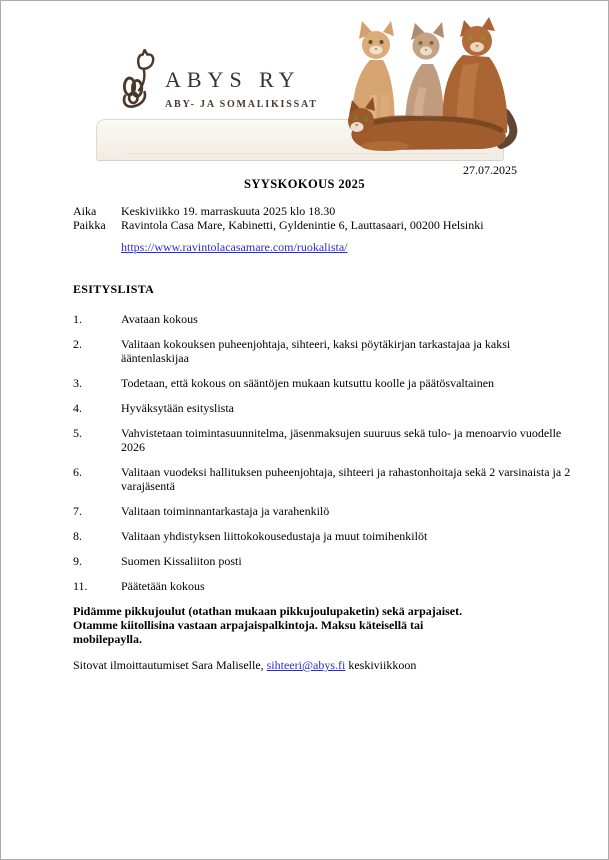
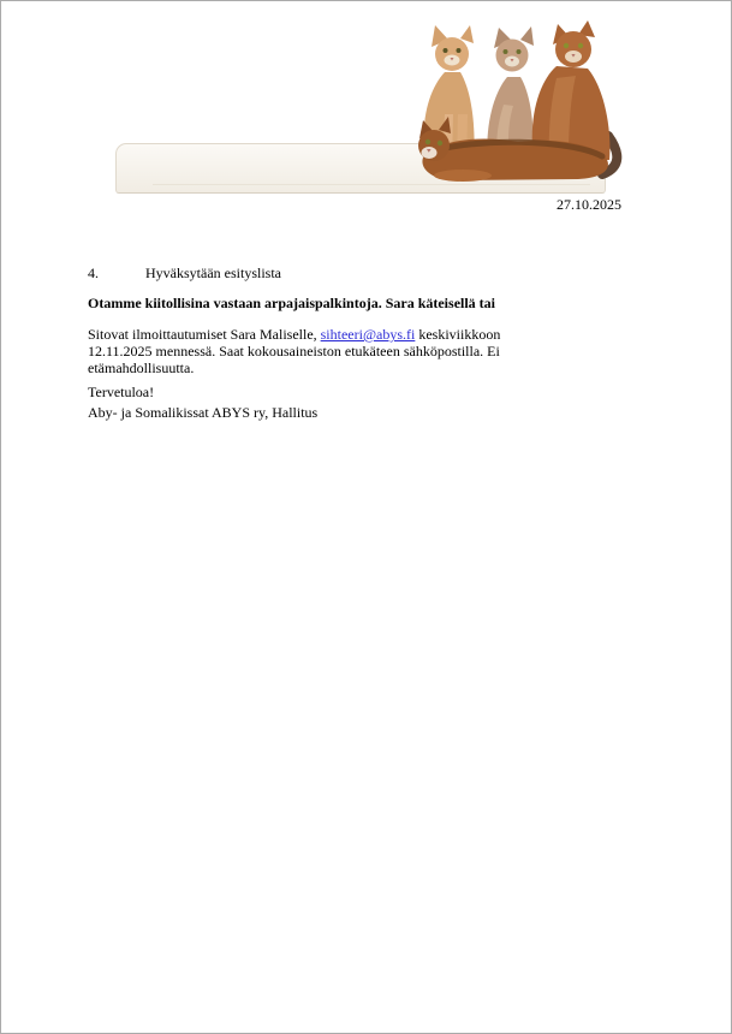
- ABYS RY
- ABY- JA SOMALIKISSAT
- 27.07.2025
+ 27.10.2025
- SYYSKOKOUS 2025
- Aika
- Keskiviikko 19. marraskuuta 2025 klo 18.30
- Paikka
- Ravintola Casa Mare, Kabinetti, Gyldenintie 6, Lauttasaari, 00200 Helsinki
- https://www.ravintolacasamare.com/ruokalista/
- ESITYSLISTA
- 1.
- Avataan kokous
- 2.
- Valitaan kokouksen puheenjohtaja, sihteeri, kaksi pöytäkirjan tarkastajaa ja kaksi ääntenlaskijaa
- 3.
- Todetaan, että kokous on sääntöjen mukaan kutsuttu koolle ja päätösvaltainen
  4.
  Hyväksytään esityslista
- 5.
- Vahvistetaan toimintasuunnitelma, jäsenmaksujen suuruus sekä tulo- ja menoarvio vuodelle 2026
- 6.
- Valitaan vuodeksi hallituksen puheenjohtaja, sihteeri ja rahastonhoitaja sekä 2 varsinaista ja 2 varajäsentä
- 7.
- Valitaan toiminnantarkastaja ja varahenkilö
- 8.
- Valitaan yhdistyksen liittokokousedustaja ja muut toimihenkilöt
- 9.
- Suomen Kissaliiton posti
- 11.
- Päätetään kokous
- Pidämme pikkujoulut (otathan mukaan pikkujoulupaketin) sekä arpajaiset.
- Otamme kiitollisina vastaan arpajaispalkintoja. Maksu käteisellä tai
+ Otamme kiitollisina vastaan arpajaispalkintoja. Sara käteisellä tai
- mobilepaylla.
  Sitovat ilmoittautumiset Sara Maliselle, sihteeri@abys.fi keskiviikkoon
+ 12.11.2025 mennessä. Saat kokousaineiston etukäteen sähköpostilla. Ei
+ etämahdollisuutta.
+ Tervetuloa!
+ Aby- ja Somalikissat ABYS ry, Hallitus
